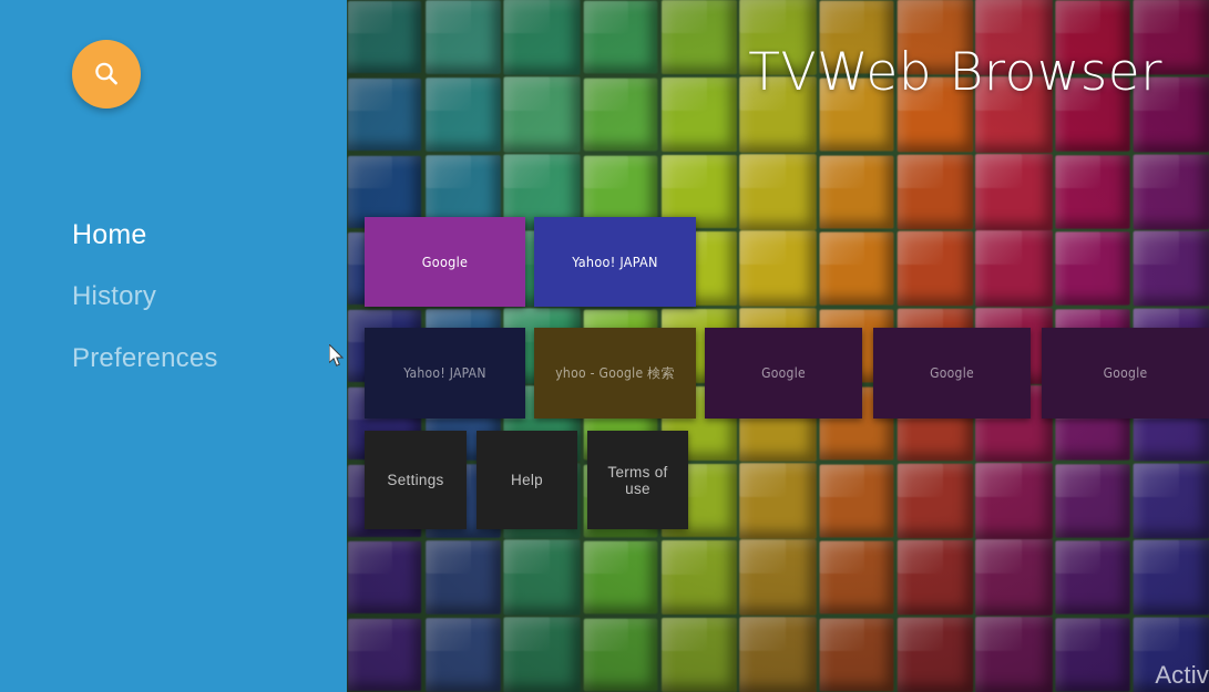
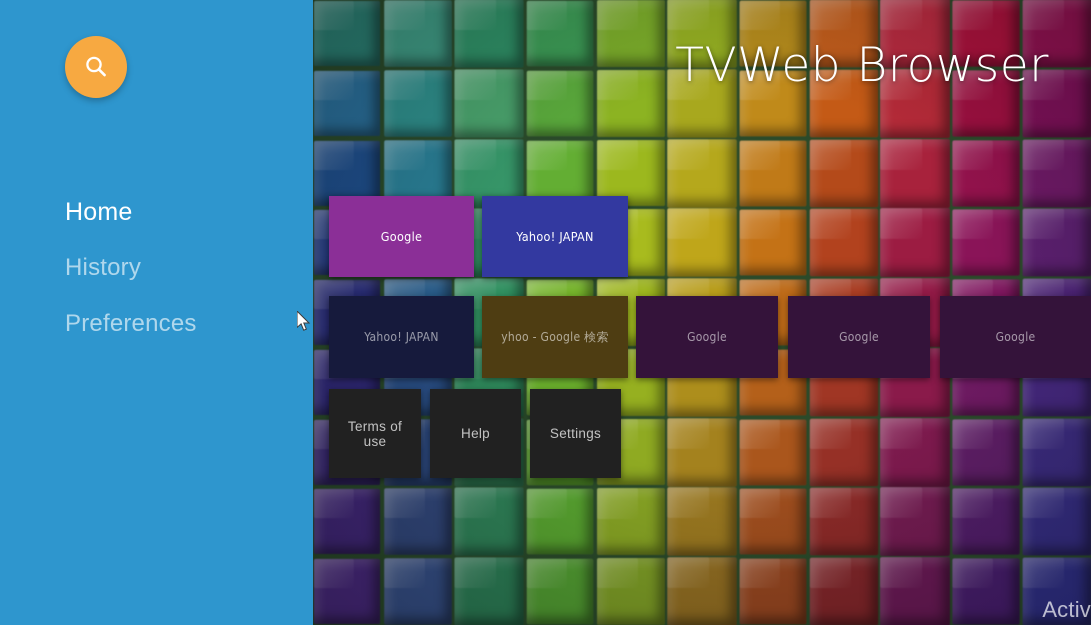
  Home
  History
  Preferences
  TVWeb Browser
  Google
  Yahoo! JAPAN
  Yahoo! JAPAN
  yhoo - Google 検索
  Google
  Google
  Google
- Settings
+ Terms of use
  Help
- Terms of use
+ Settings
  Activ
